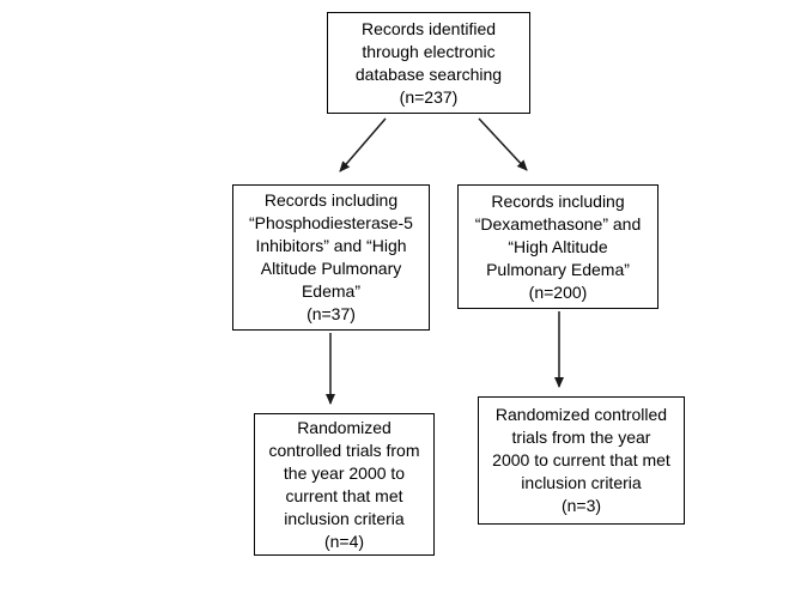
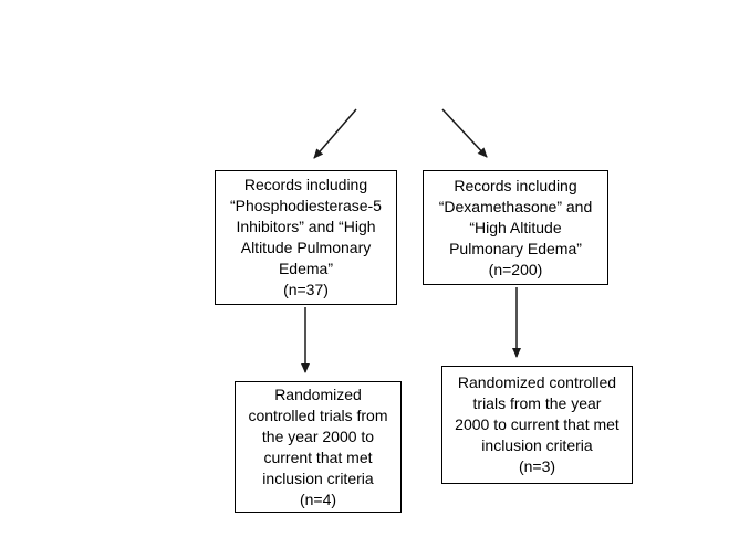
- Records identified
- through electronic
- database searching
- (n=237)
  Records including
  “Phosphodiesterase-5
  Inhibitors” and “High
  Altitude Pulmonary
  Edema”
  (n=37)
  Records including
  “Dexamethasone” and
  “High Altitude
  Pulmonary Edema”
  (n=200)
  Randomized
  controlled trials from
  the year 2000 to
  current that met
  inclusion criteria
  (n=4)
  Randomized controlled
  trials from the year
  2000 to current that met
  inclusion criteria
  (n=3)
